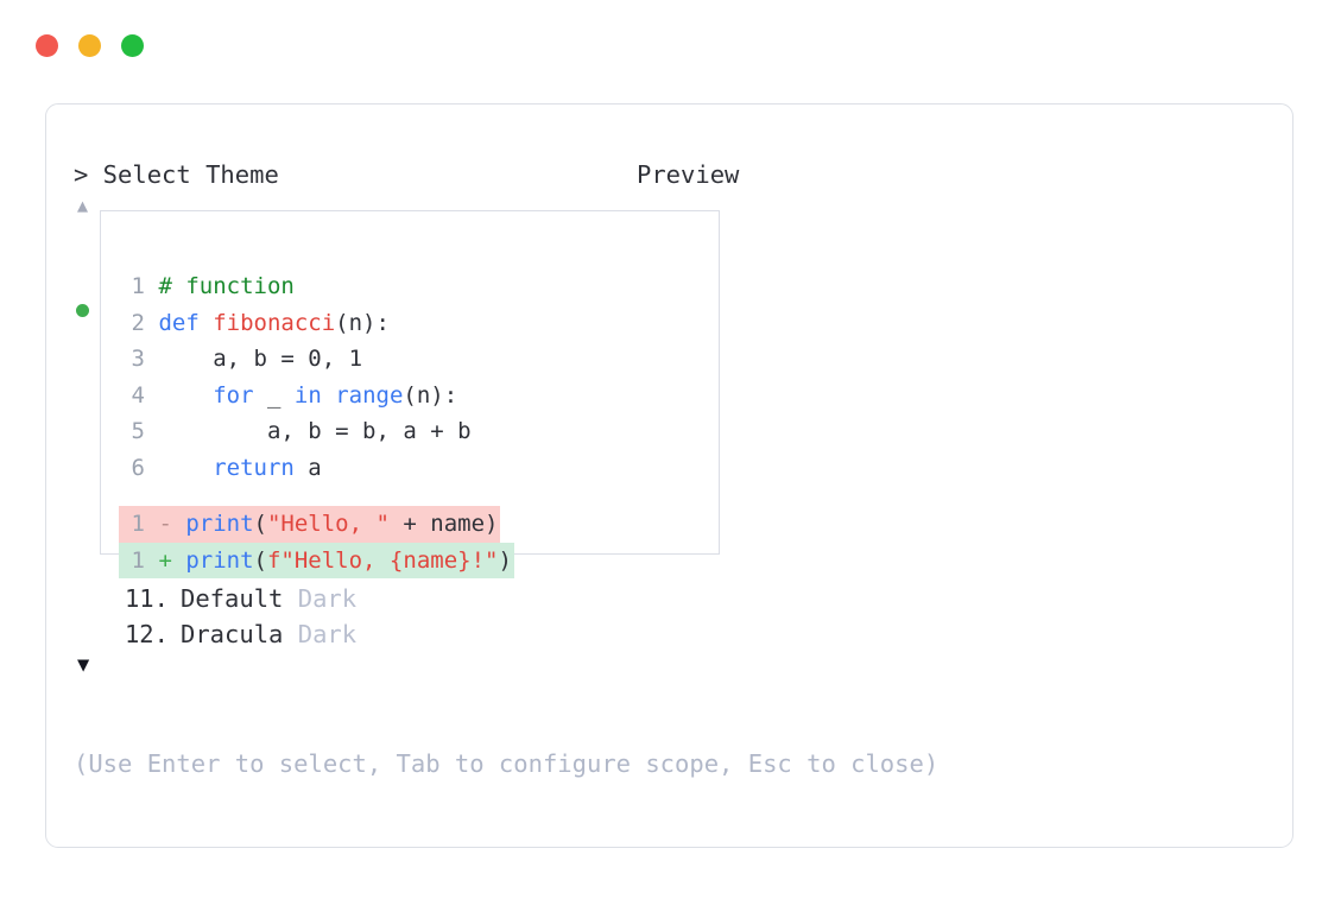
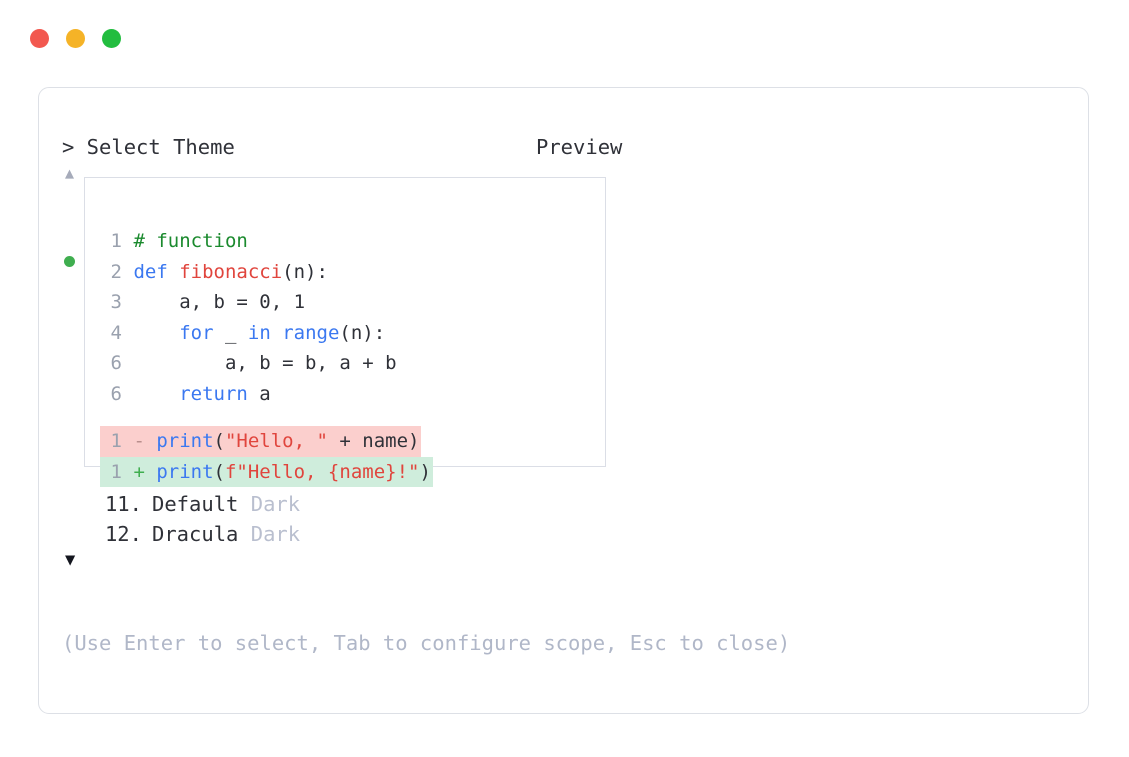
  > Select Theme
  ▲
  11.
  Default Dark
  12.
  Dracula Dark
  ▼
  Preview
  1 # function
  2 def fibonacci(n):
  3 a, b = 0, 1
  4 for _ in range(n):
- 5 a, b = b, a + b
+ 6 a, b = b, a + b
  6 return a
  1 - print("Hello, " + name)
  1 + print(f"Hello, {name}!")
  (Use Enter to select, Tab to configure scope, Esc to close)
